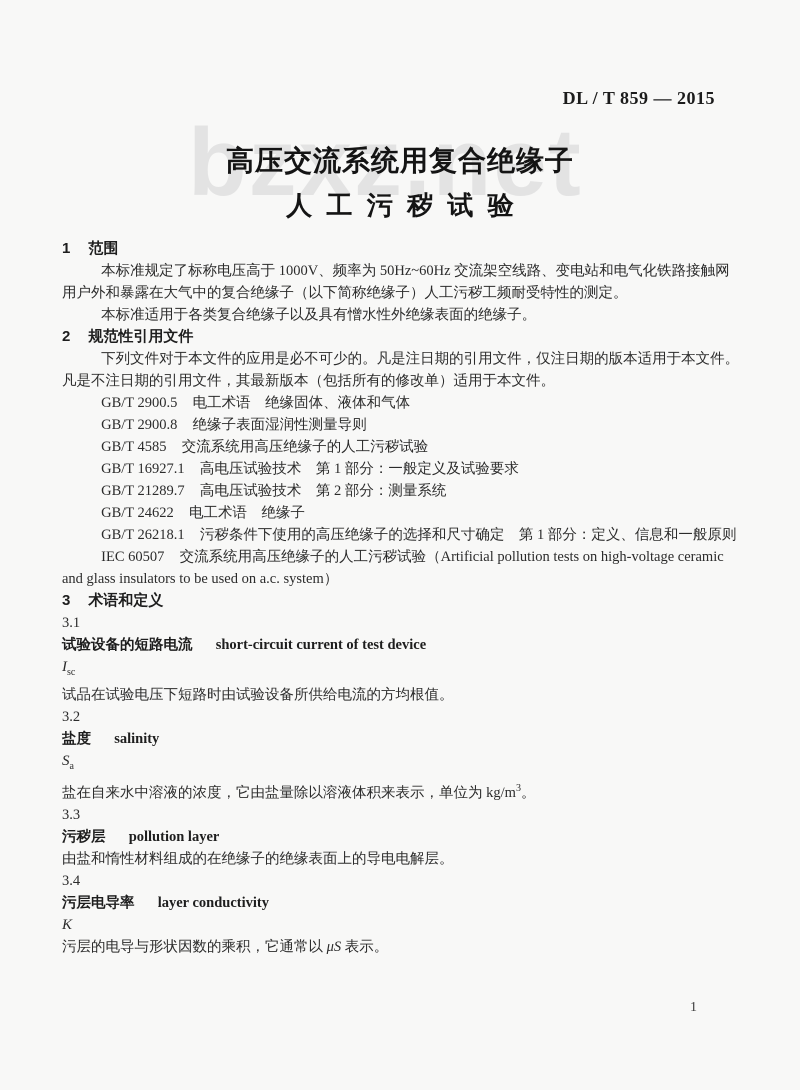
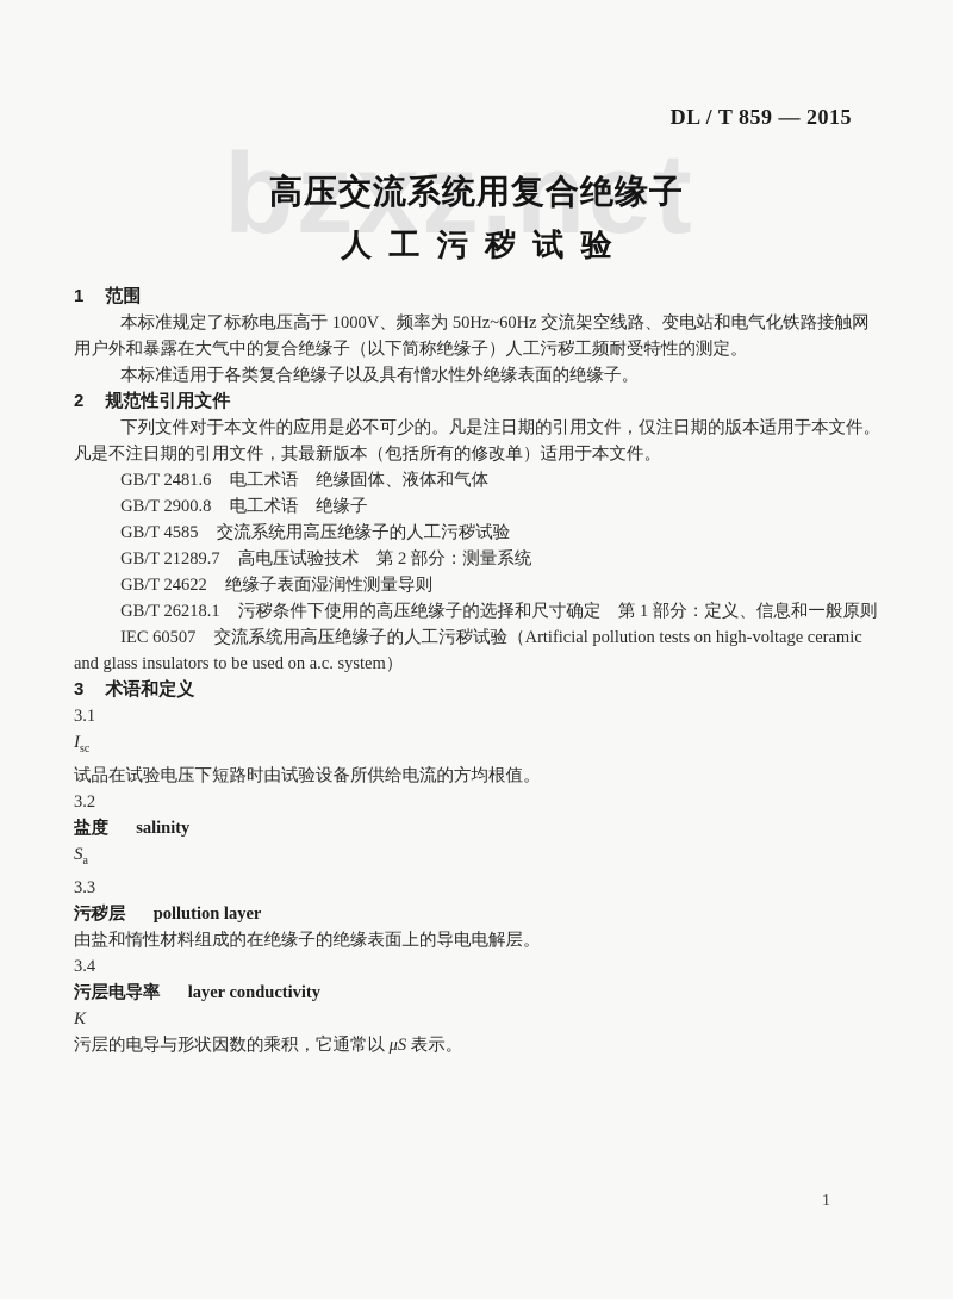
  bzxz.net
  DL / T 859 — 2015
  高压交流系统用复合绝缘子
  人工污秽试验
  1 范围
  本标准规定了标称电压高于 1000V、频率为 50Hz~60Hz 交流架空线路、变电站和电气化铁路接触网用户外和暴露在大气中的复合绝缘子（以下简称绝缘子）人工污秽工频耐受特性的测定。
  本标准适用于各类复合绝缘子以及具有憎水性外绝缘表面的绝缘子。
  2 规范性引用文件
  下列文件对于本文件的应用是必不可少的。凡是注日期的引用文件，仅注日期的版本适用于本文件。凡是不注日期的引用文件，其最新版本（包括所有的修改单）适用于本文件。
- GB/T 2900.5 电工术语 绝缘固体、液体和气体
+ GB/T 2481.6 电工术语 绝缘固体、液体和气体
- GB/T 2900.8 绝缘子表面湿润性测量导则
+ GB/T 2900.8 电工术语 绝缘子
  GB/T 4585 交流系统用高压绝缘子的人工污秽试验
- GB/T 16927.1 高电压试验技术 第 1 部分：一般定义及试验要求
  GB/T 21289.7 高电压试验技术 第 2 部分：测量系统
- GB/T 24622 电工术语 绝缘子
+ GB/T 24622 绝缘子表面湿润性测量导则
  GB/T 26218.1 污秽条件下使用的高压绝缘子的选择和尺寸确定 第 1 部分：定义、信息和一般原则
  IEC 60507 交流系统用高压绝缘子的人工污秽试验（Artificial pollution tests on high-voltage ceramic and glass insulators to be used on a.c. system）
  3 术语和定义
  3.1
- 试验设备的短路电流 short-circuit current of test device
  Isc
  试品在试验电压下短路时由试验设备所供给电流的方均根值。
  3.2
  盐度 salinity
  Sa
- 盐在自来水中溶液的浓度，它由盐量除以溶液体积来表示，单位为 kg/m3。
  3.3
  污秽层 pollution layer
  由盐和惰性材料组成的在绝缘子的绝缘表面上的导电电解层。
  3.4
  污层电导率 layer conductivity
  K
  污层的电导与形状因数的乘积，它通常以 μS 表示。
  1
